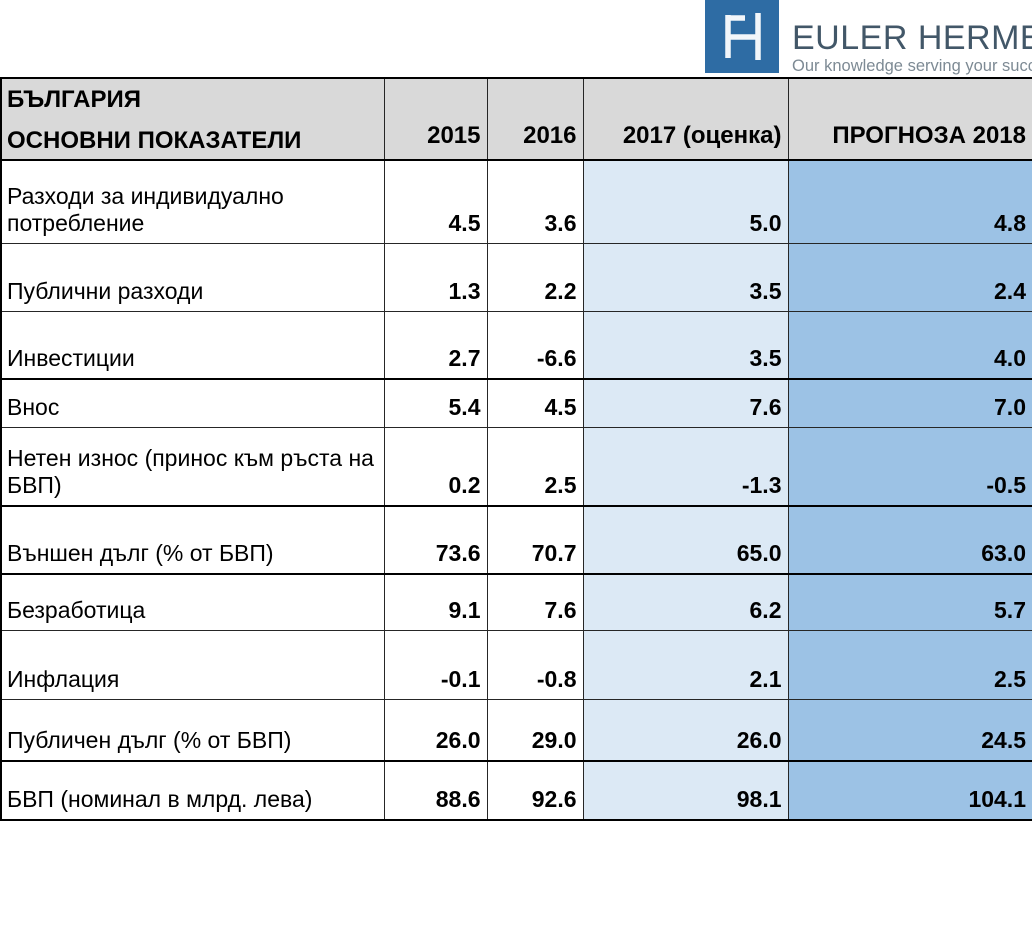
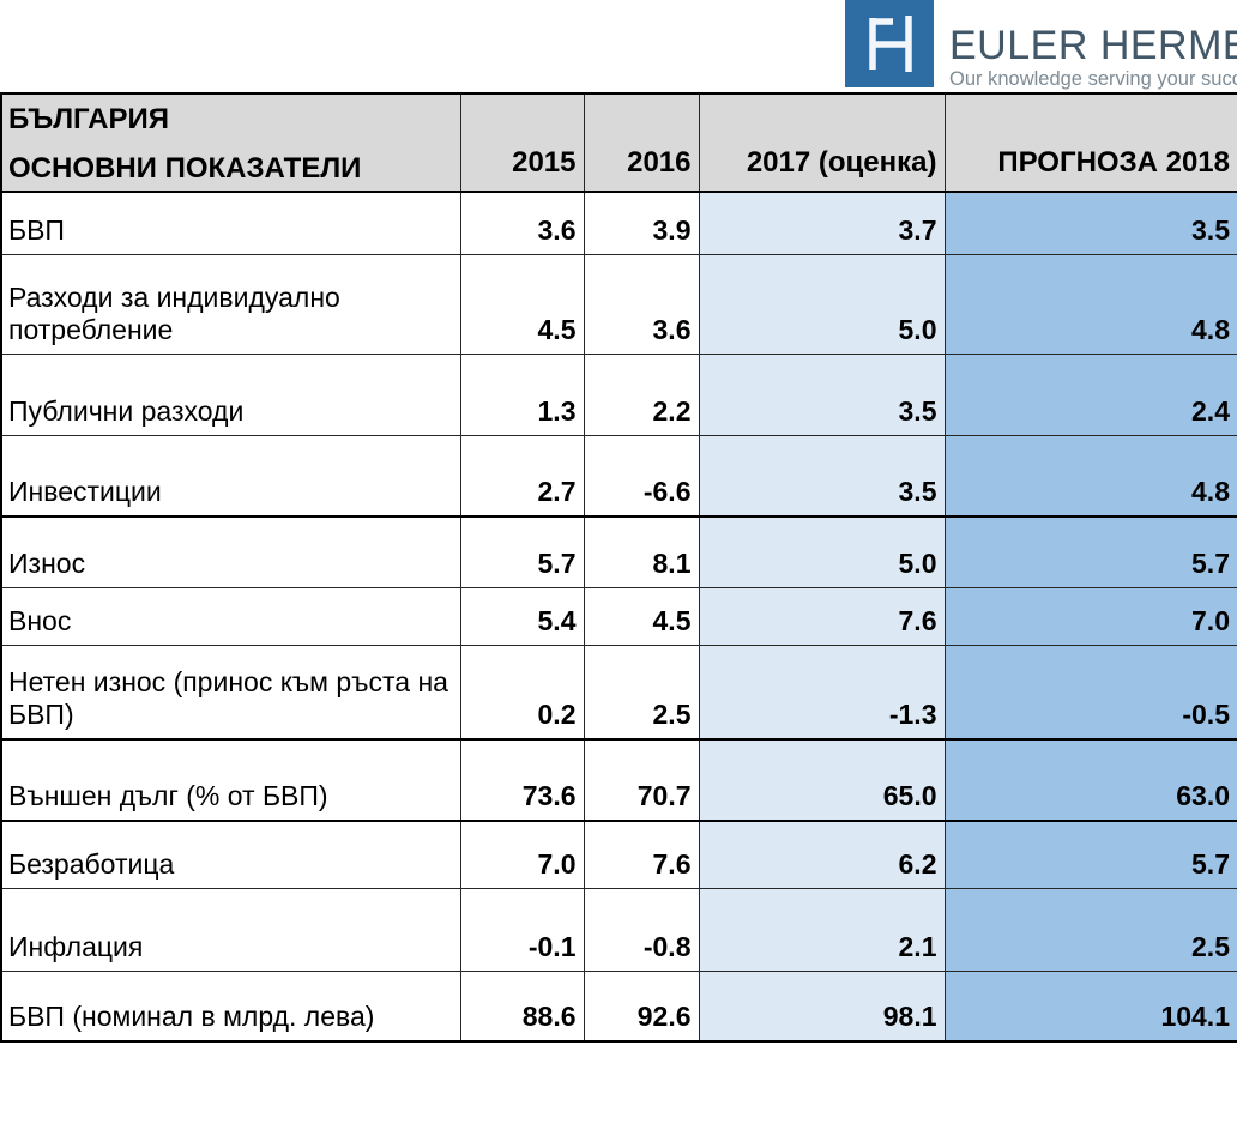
  EULER HERM
  Our knowledge serving your suc
  БЪЛГАРИЯ ОСНОВНИ ПОКАЗАТЕЛИ	2015	2016	2017 (оценка)	ПРОГНОЗА 2018
+ БВП	3.6	3.9	3.7	3.5
  Разходи за индивидуално потребление	4.5	3.6	5.0	4.8
  Публични разходи	1.3	2.2	3.5	2.4
- Инвестиции	2.7	-6.6	3.5	4.0
+ Инвестиции	2.7	-6.6	3.5	4.8
+ Износ	5.7	8.1	5.0	5.7
  Внос	5.4	4.5	7.6	7.0
  Нетен износ (принос към ръста на БВП)	0.2	2.5	-1.3	-0.5
  Външен дълг (% от БВП)	73.6	70.7	65.0	63.0
- Безработица	9.1	7.6	6.2	5.7
+ Безработица	7.0	7.6	6.2	5.7
  Инфлация	-0.1	-0.8	2.1	2.5
- Публичен дълг (% от БВП)	26.0	29.0	26.0	24.5
  БВП (номинал в млрд. лева)	88.6	92.6	98.1	104.1
